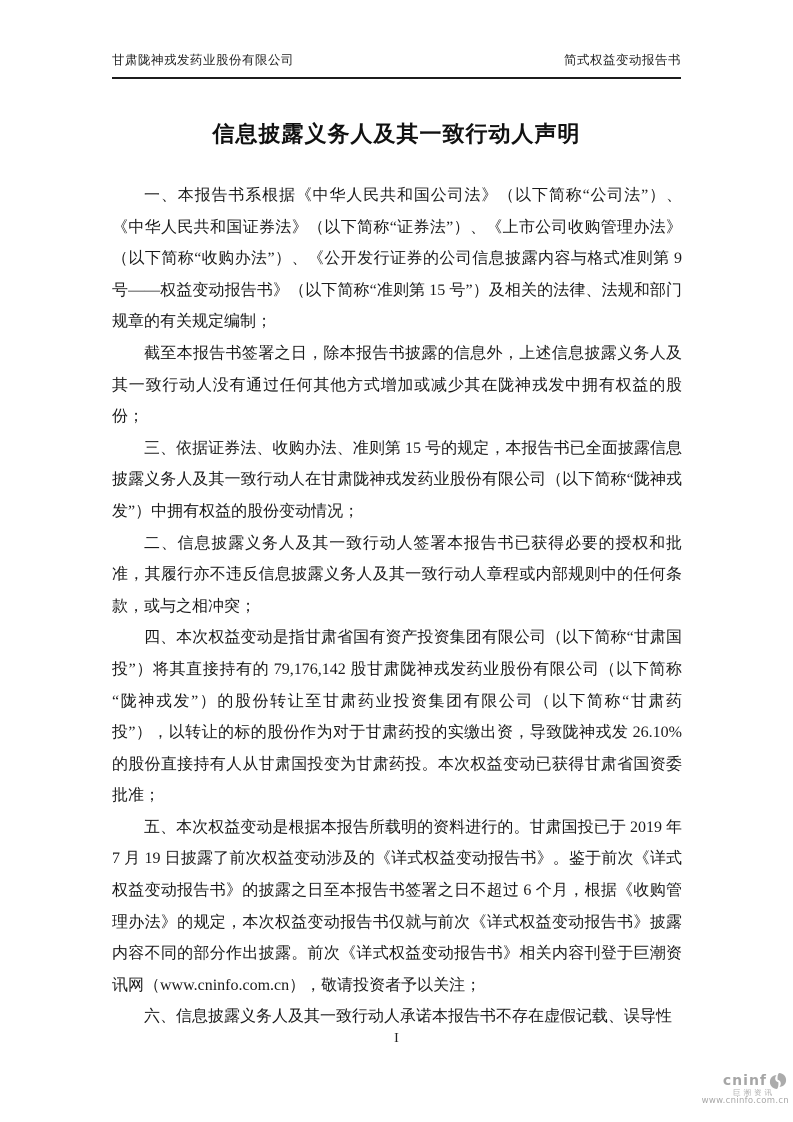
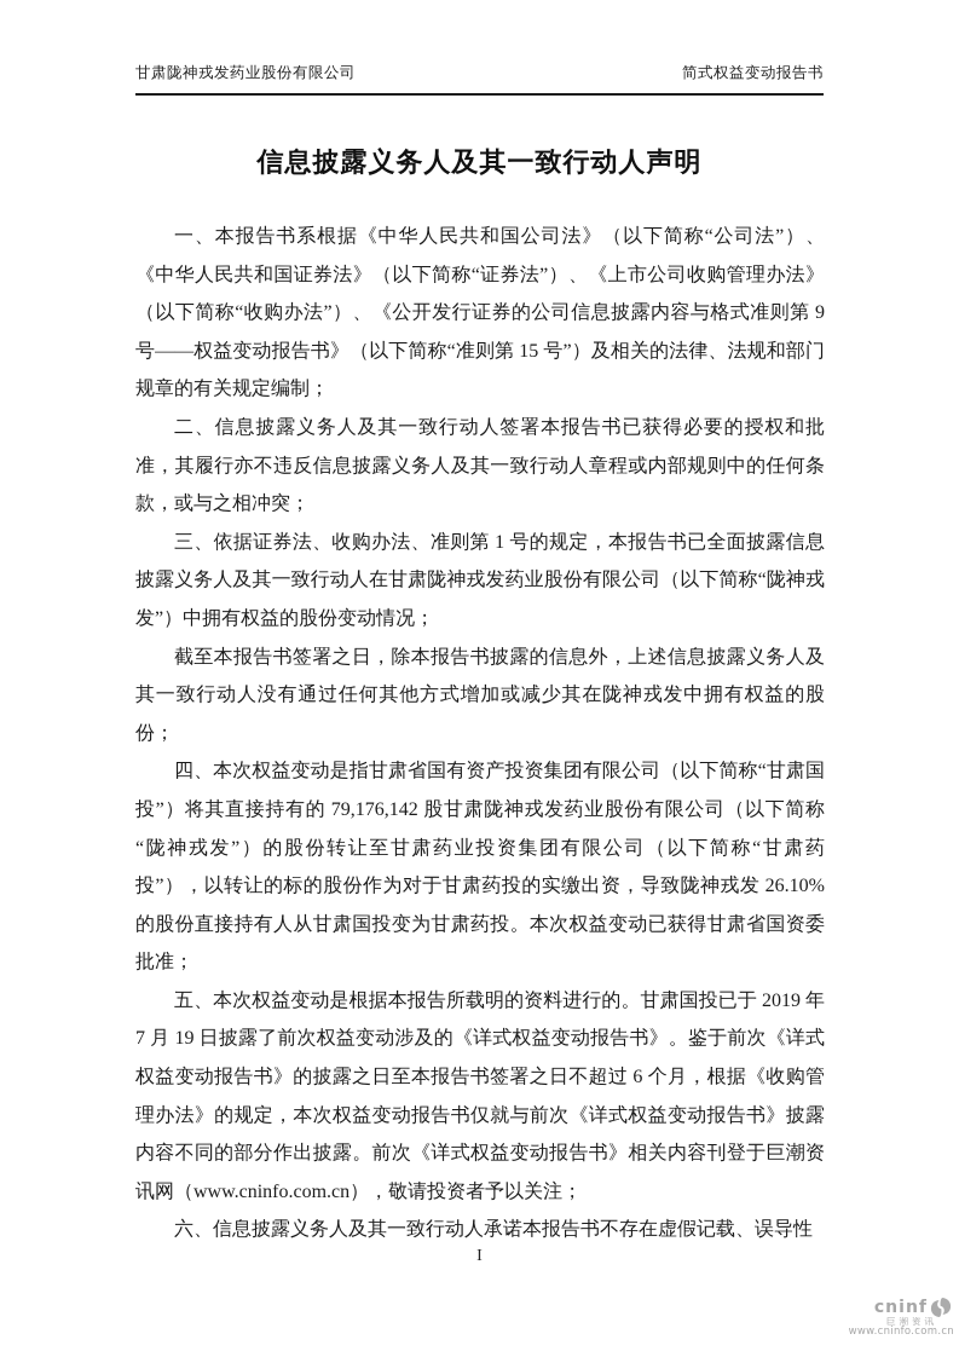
  甘肃陇神戎发药业股份有限公司
  简式权益变动报告书
  信息披露义务人及其一致行动人声明
  一、本报告书系根据《中华人民共和国公司法》（以下简称“公司法”）、《中华人民共和国证券法》（以下简称“证券法”）、《上市公司收购管理办法》（以下简称“收购办法”）、《公开发行证券的公司信息披露内容与格式准则第 9 号——权益变动报告书》（以下简称“准则第 15 号”）及相关的法律、法规和部门规章的有关规定编制；
- 截至本报告书签署之日，除本报告书披露的信息外，上述信息披露义务人及其一致行动人没有通过任何其他方式增加或减少其在陇神戎发中拥有权益的股份；
+ 二、信息披露义务人及其一致行动人签署本报告书已获得必要的授权和批准，其履行亦不违反信息披露义务人及其一致行动人章程或内部规则中的任何条款，或与之相冲突；
- 三、依据证券法、收购办法、准则第 15 号的规定，本报告书已全面披露信息披露义务人及其一致行动人在甘肃陇神戎发药业股份有限公司（以下简称“陇神戎发”）中拥有权益的股份变动情况；
+ 三、依据证券法、收购办法、准则第 1 号的规定，本报告书已全面披露信息披露义务人及其一致行动人在甘肃陇神戎发药业股份有限公司（以下简称“陇神戎发”）中拥有权益的股份变动情况；
- 二、信息披露义务人及其一致行动人签署本报告书已获得必要的授权和批准，其履行亦不违反信息披露义务人及其一致行动人章程或内部规则中的任何条款，或与之相冲突；
+ 截至本报告书签署之日，除本报告书披露的信息外，上述信息披露义务人及其一致行动人没有通过任何其他方式增加或减少其在陇神戎发中拥有权益的股份；
  四、本次权益变动是指甘肃省国有资产投资集团有限公司（以下简称“甘肃国投”）将其直接持有的 79,176,142 股甘肃陇神戎发药业股份有限公司（以下简称“陇神戎发”）的股份转让至甘肃药业投资集团有限公司（以下简称“甘肃药投”），以转让的标的股份作为对于甘肃药投的实缴出资，导致陇神戎发 26.10%的股份直接持有人从甘肃国投变为甘肃药投。本次权益变动已获得甘肃省国资委批准；
  五、本次权益变动是根据本报告所载明的资料进行的。甘肃国投已于 2019 年 7 月 19 日披露了前次权益变动涉及的《详式权益变动报告书》。鉴于前次《详式权益变动报告书》的披露之日至本报告书签署之日不超过 6 个月，根据《收购管理办法》的规定，本次权益变动报告书仅就与前次《详式权益变动报告书》披露内容不同的部分作出披露。前次《详式权益变动报告书》相关内容刊登于巨潮资讯网（www.cninfo.com.cn），敬请投资者予以关注；
  六、信息披露义务人及其一致行动人承诺本报告书不存在虚假记载、误导性
  I
  cninf
  巨潮资讯
  www.cninfo.com.cn
